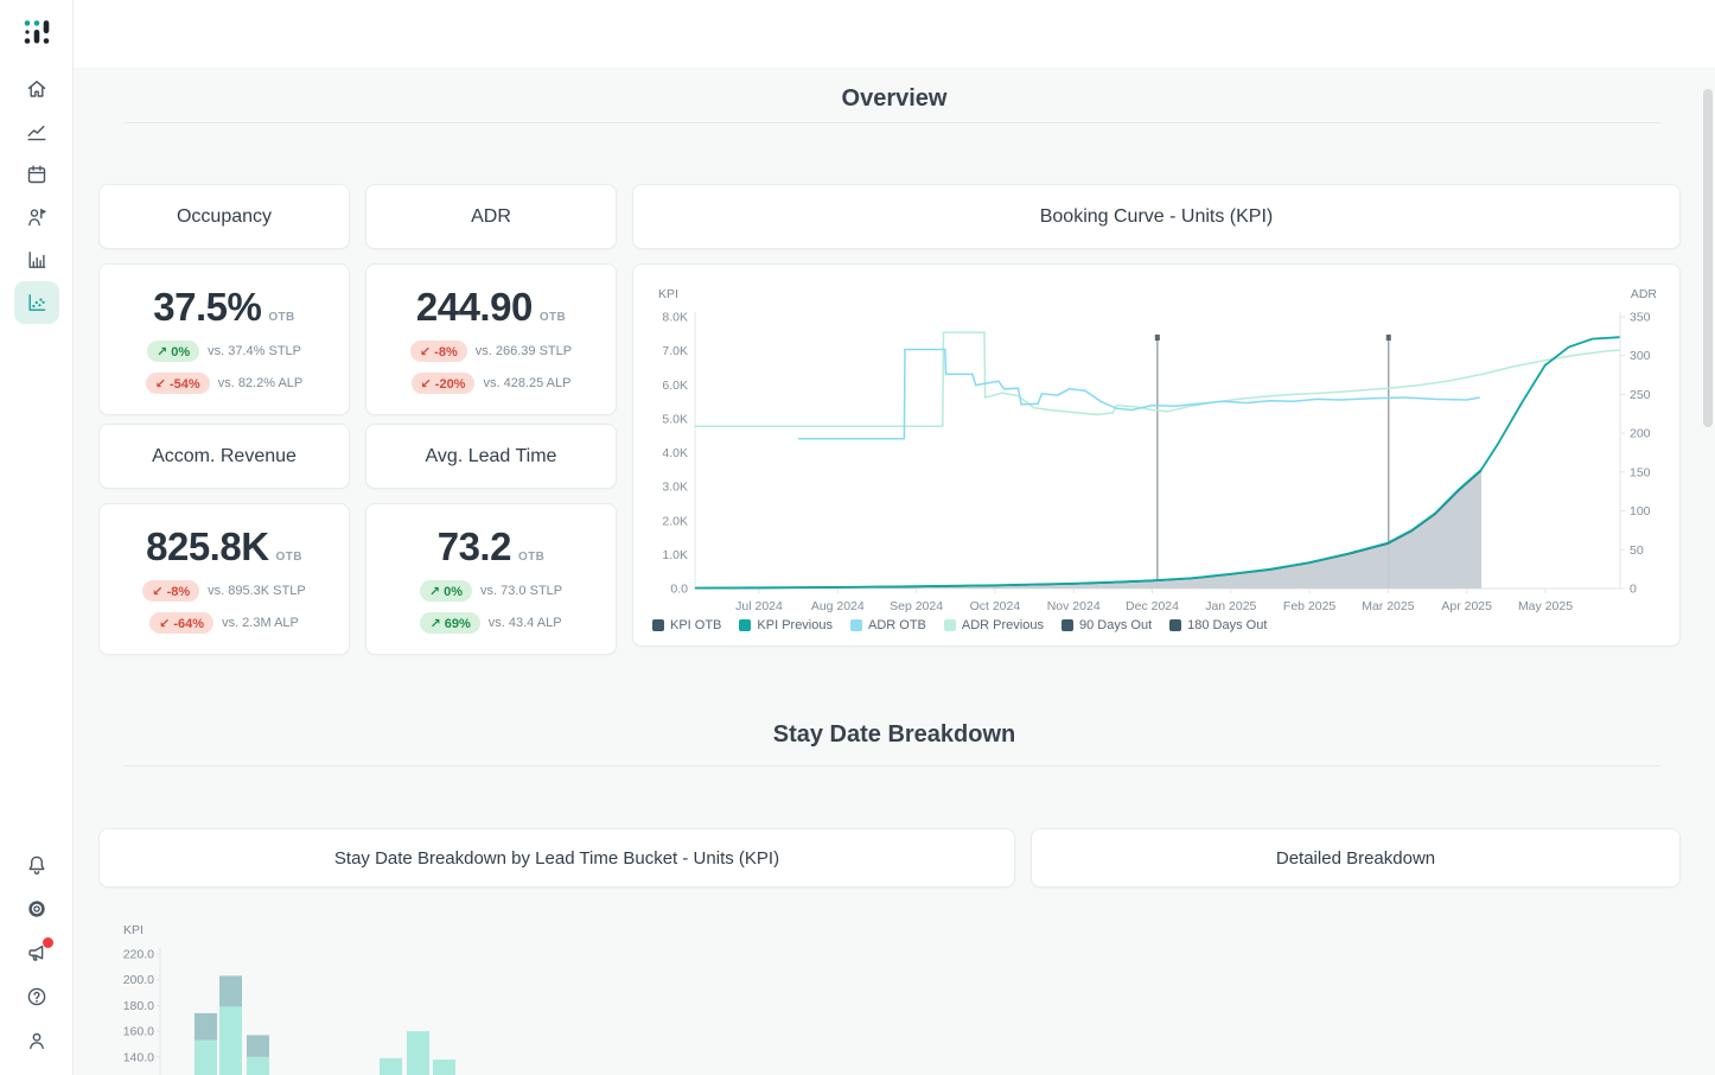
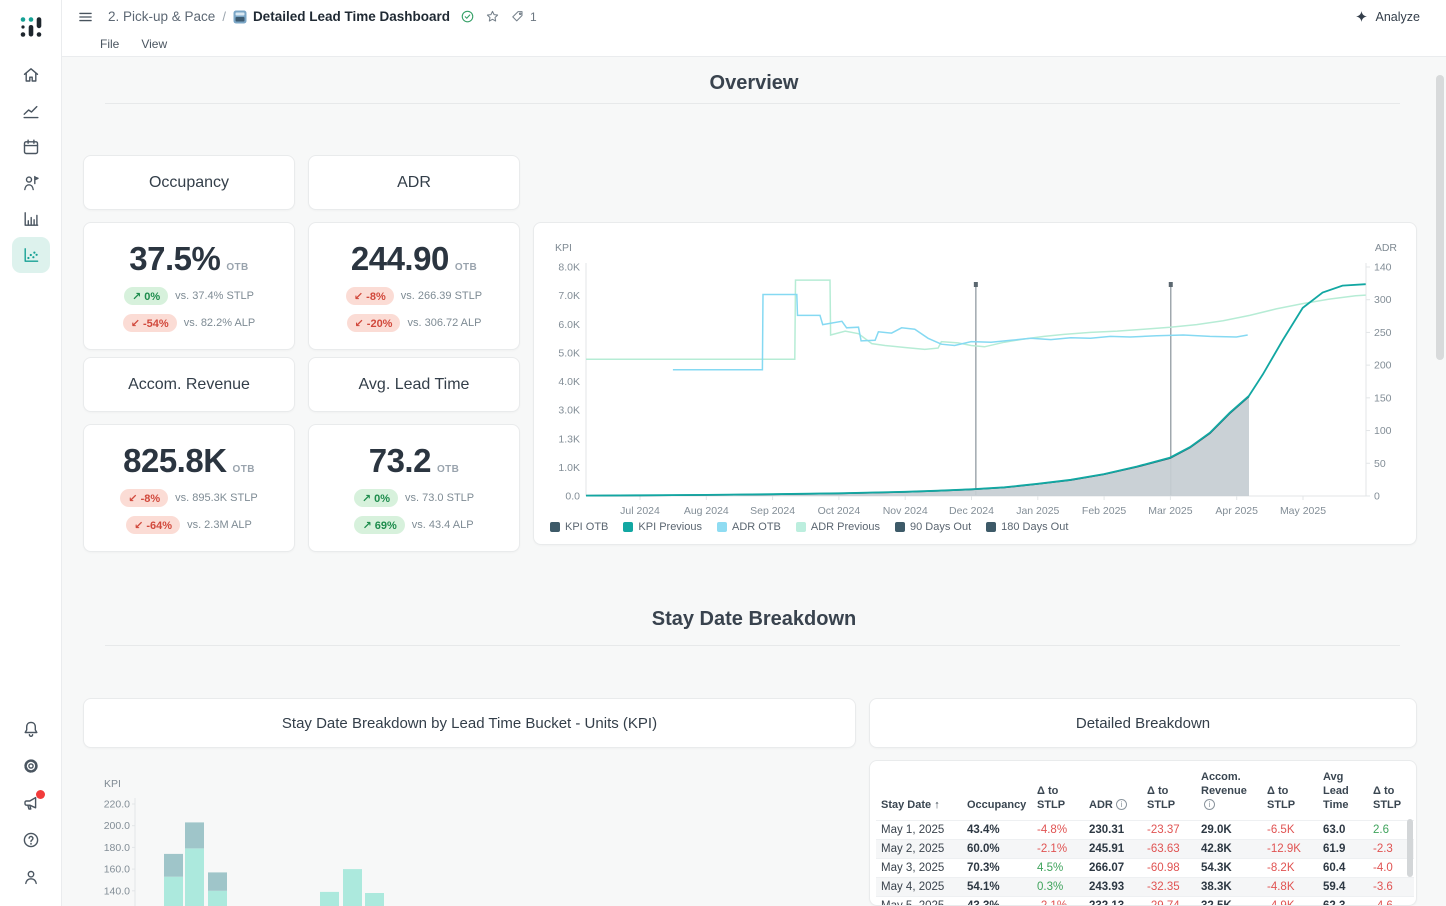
+ 2. Pick-up & Pace
+ /
+ Detailed Lead Time Dashboard
+ 1
+ Analyze
+ File
+ View
  Overview
  Occupancy
  37.5%
  OTB
  ↗ 0%
  vs. 37.4% STLP
  ↙ -54%
  vs. 82.2% ALP
  ADR
  244.90
  OTB
  ↙ -8%
  vs. 266.39 STLP
  ↙ -20%
- vs. 428.25 ALP
+ vs. 306.72 ALP
  Accom. Revenue
  825.8K
  OTB
  ↙ -8%
  vs. 895.3K STLP
  ↙ -64%
  vs. 2.3M ALP
  Avg. Lead Time
  73.2
  OTB
  ↗ 0%
  vs. 73.0 STLP
  ↗ 69%
  vs. 43.4 ALP
- Booking Curve - Units (KPI)
  KPI
  ADR
  8.0K
  7.0K
  6.0K
  5.0K
  4.0K
  3.0K
- 2.0K
+ 1.3K
  1.0K
  0.0
- 350
+ 140
  300
  250
  200
  150
  100
  50
  0
  Jul 2024
  Aug 2024
  Sep 2024
  Oct 2024
  Nov 2024
  Dec 2024
  Jan 2025
  Feb 2025
  Mar 2025
  Apr 2025
  May 2025
  KPI OTB
  KPI Previous
  ADR OTB
  ADR Previous
  90 Days Out
  180 Days Out
  Stay Date Breakdown
  Stay Date Breakdown by Lead Time Bucket - Units (KPI)
  KPI
  220.0
  200.0
  180.0
  160.0
  140.0
  Detailed Breakdown
+ Stay Date ↑	Occupancy	Δ to STLP	ADR i	Δ to STLP	Accom. Revenuei	Δ to STLP	Avg Lead Time	Δ to STLP
+ May 1, 2025	43.4%	-4.8%	230.31	-23.37	29.0K	-6.5K	63.0	2.6
+ May 2, 2025	60.0%	-2.1%	245.91	-63.63	42.8K	-12.9K	61.9	-2.3
+ May 3, 2025	70.3%	4.5%	266.07	-60.98	54.3K	-8.2K	60.4	-4.0
+ May 4, 2025	54.1%	0.3%	243.93	-32.35	38.3K	-4.8K	59.4	-3.6
